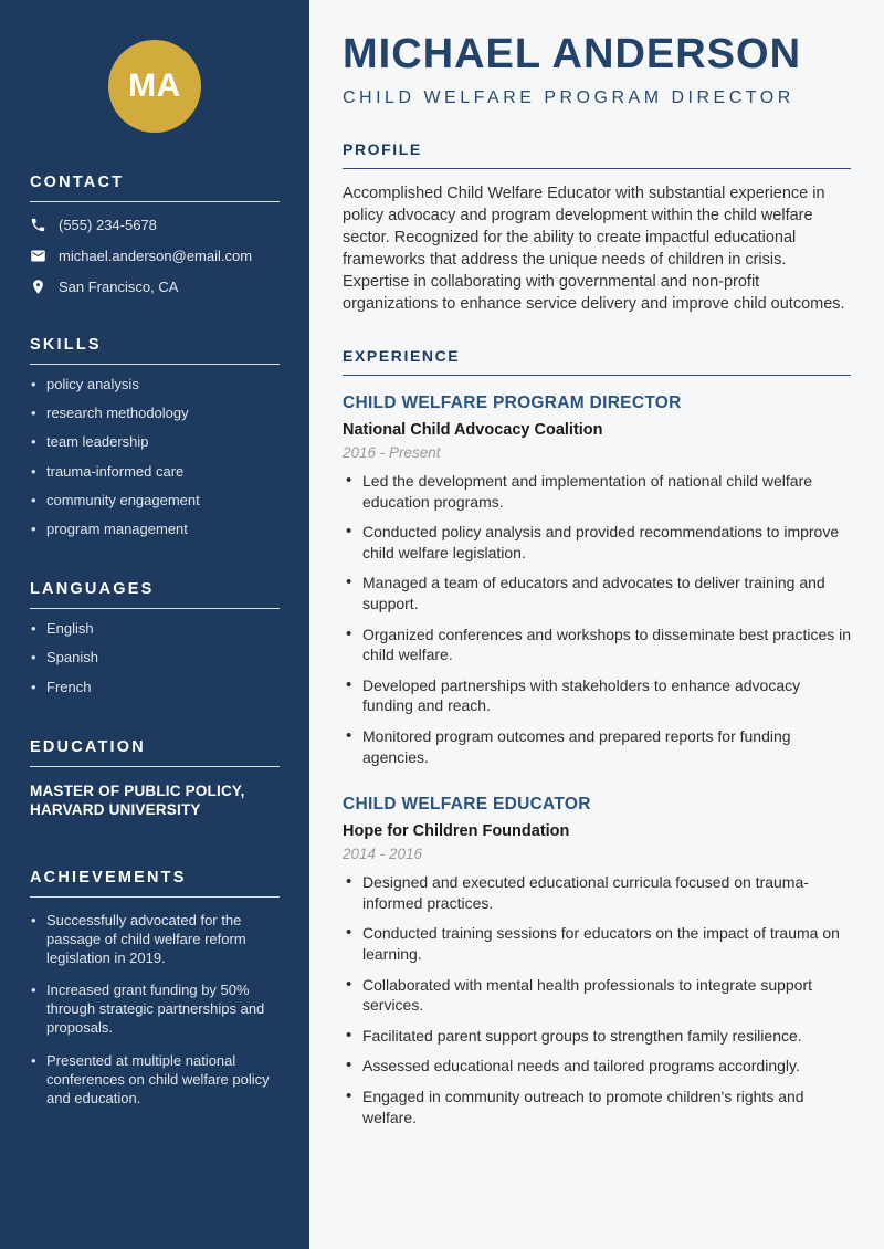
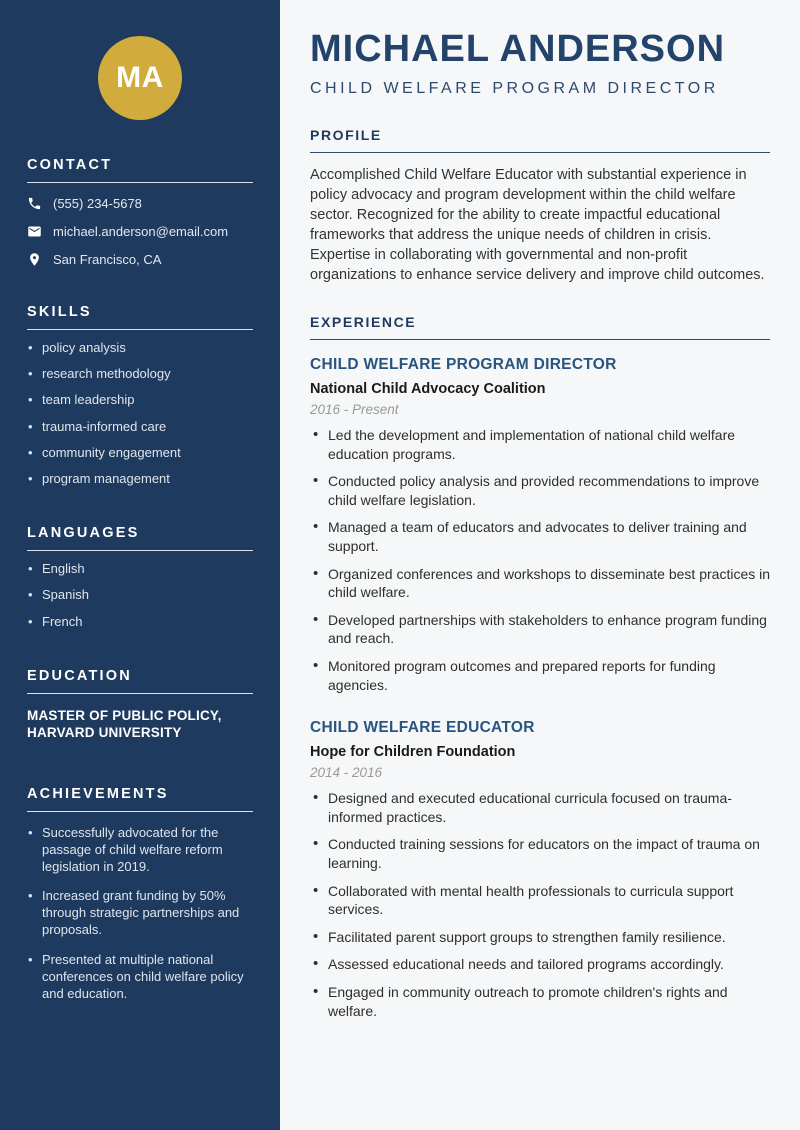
  MA
  CONTACT
  (555) 234-5678
  michael.anderson@email.com
  San Francisco, CA
  SKILLS
  policy analysis
  research methodology
  team leadership
  trauma-informed care
  community engagement
  program management
  LANGUAGES
  English
  Spanish
  French
  EDUCATION
  MASTER OF PUBLIC POLICY, HARVARD UNIVERSITY
  ACHIEVEMENTS
  Successfully advocated for the passage of child welfare reform legislation in 2019.
  Increased grant funding by 50% through strategic partnerships and proposals.
  Presented at multiple national conferences on child welfare policy and education.
  MICHAEL ANDERSON
  CHILD WELFARE PROGRAM DIRECTOR
  PROFILE
  Accomplished Child Welfare Educator with substantial experience in policy advocacy and program development within the child welfare sector. Recognized for the ability to create impactful educational frameworks that address the unique needs of children in crisis. Expertise in collaborating with governmental and non-profit organizations to enhance service delivery and improve child outcomes.
  EXPERIENCE
  CHILD WELFARE PROGRAM DIRECTOR
  National Child Advocacy Coalition
  2016 - Present
  Led the development and implementation of national child welfare education programs.
  Conducted policy analysis and provided recommendations to improve child welfare legislation.
  Managed a team of educators and advocates to deliver training and support.
  Organized conferences and workshops to disseminate best practices in child welfare.
- Developed partnerships with stakeholders to enhance advocacy funding and reach.
+ Developed partnerships with stakeholders to enhance program funding and reach.
  Monitored program outcomes and prepared reports for funding agencies.
  CHILD WELFARE EDUCATOR
  Hope for Children Foundation
  2014 - 2016
  Designed and executed educational curricula focused on trauma-informed practices.
  Conducted training sessions for educators on the impact of trauma on learning.
- Collaborated with mental health professionals to integrate support services.
+ Collaborated with mental health professionals to curricula support services.
  Facilitated parent support groups to strengthen family resilience.
  Assessed educational needs and tailored programs accordingly.
  Engaged in community outreach to promote children's rights and welfare.
